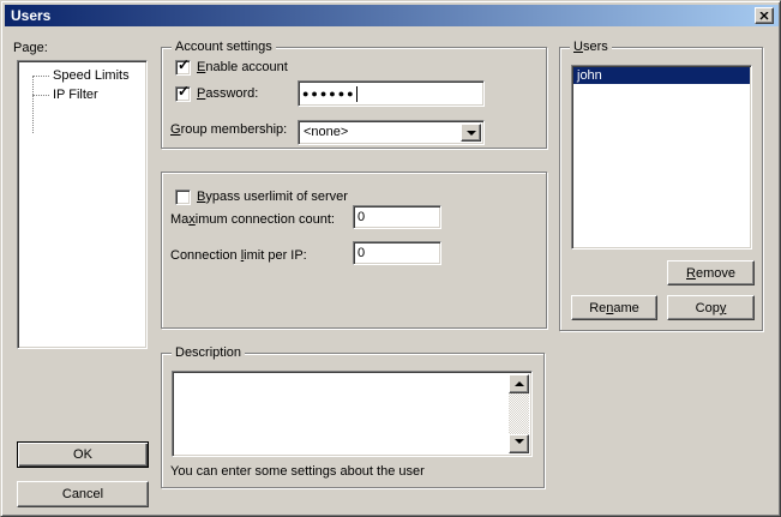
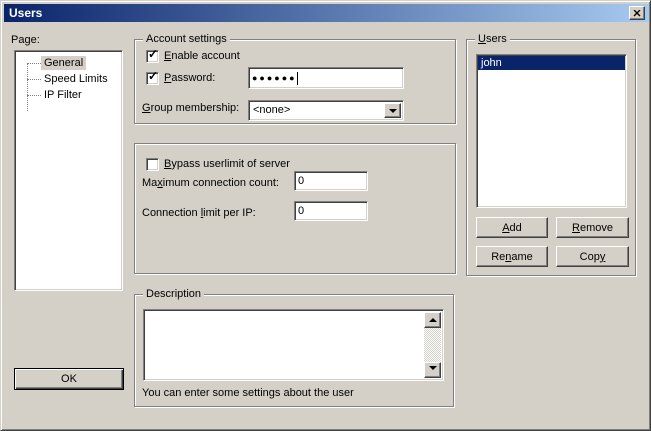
  Users
  Page:
+ General
  Speed Limits
  IP Filter
  Account settings
  ✓
  Enable account
  ✓
  Password:
  ●●●●●●
  Group membership:
  <none>
  Bypass userlimit of server
  Maximum connection count:
  0
  Connection limit per IP:
  0
  Description
  You can enter some settings about the user
  Users
  john
+ Add
  Remove
  Rename
  Copy
  OK
- Cancel
